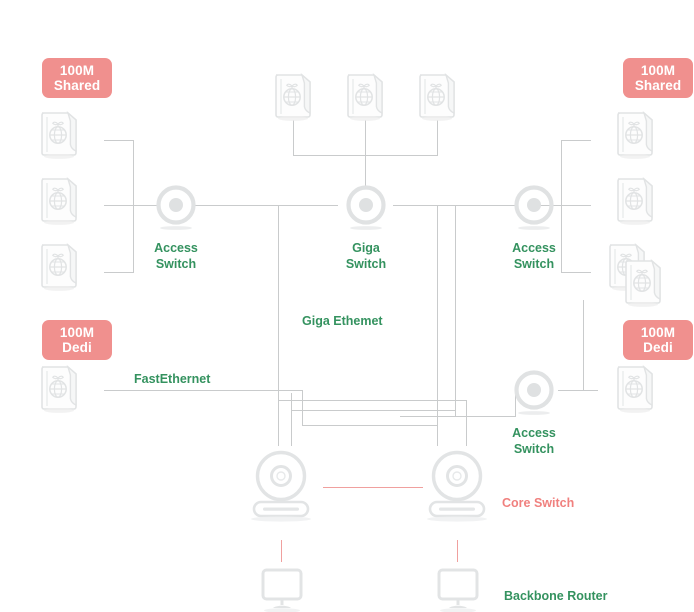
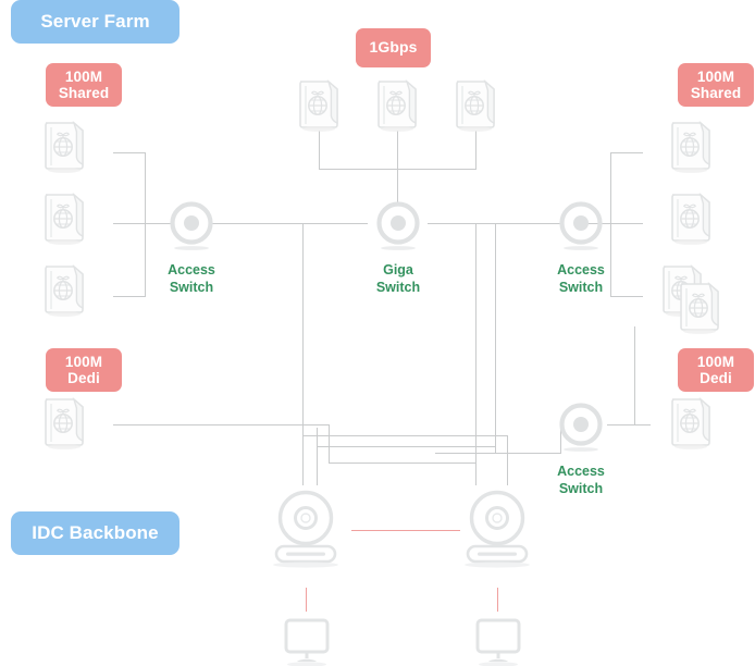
+ Server Farm
+ IDC Backbone
  100M
  Shared
+ 1Gbps
  100M
  Shared
  100M
  Dedi
  100M
  Dedi
  Access
  Switch
  Giga
  Switch
  Access
  Switch
  Access
  Switch
- Core Switch
- Backbone Router
- Giga Ethemet
- FastEthernet
